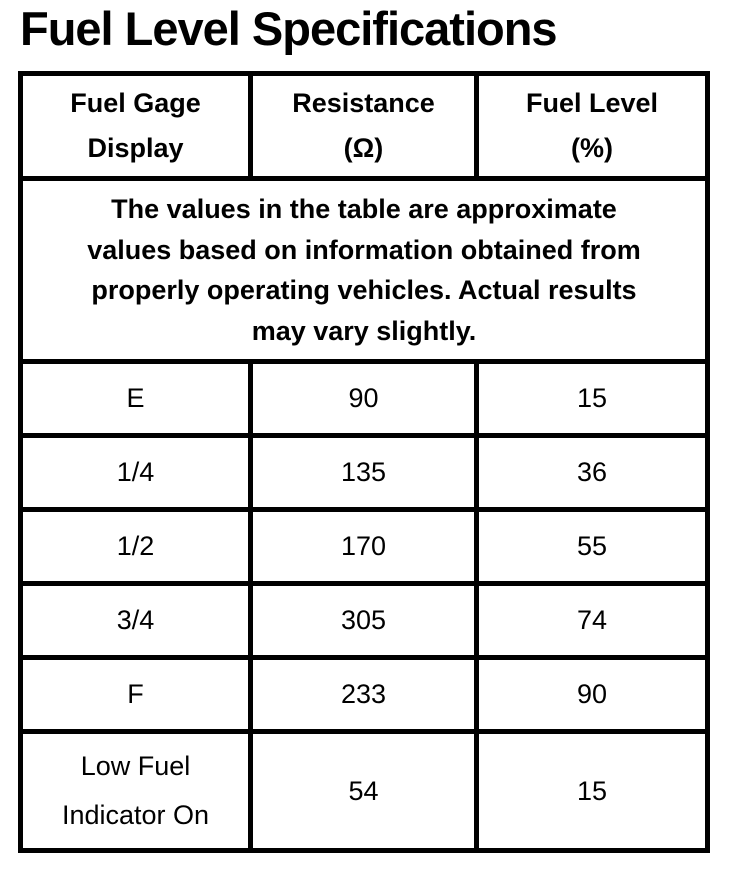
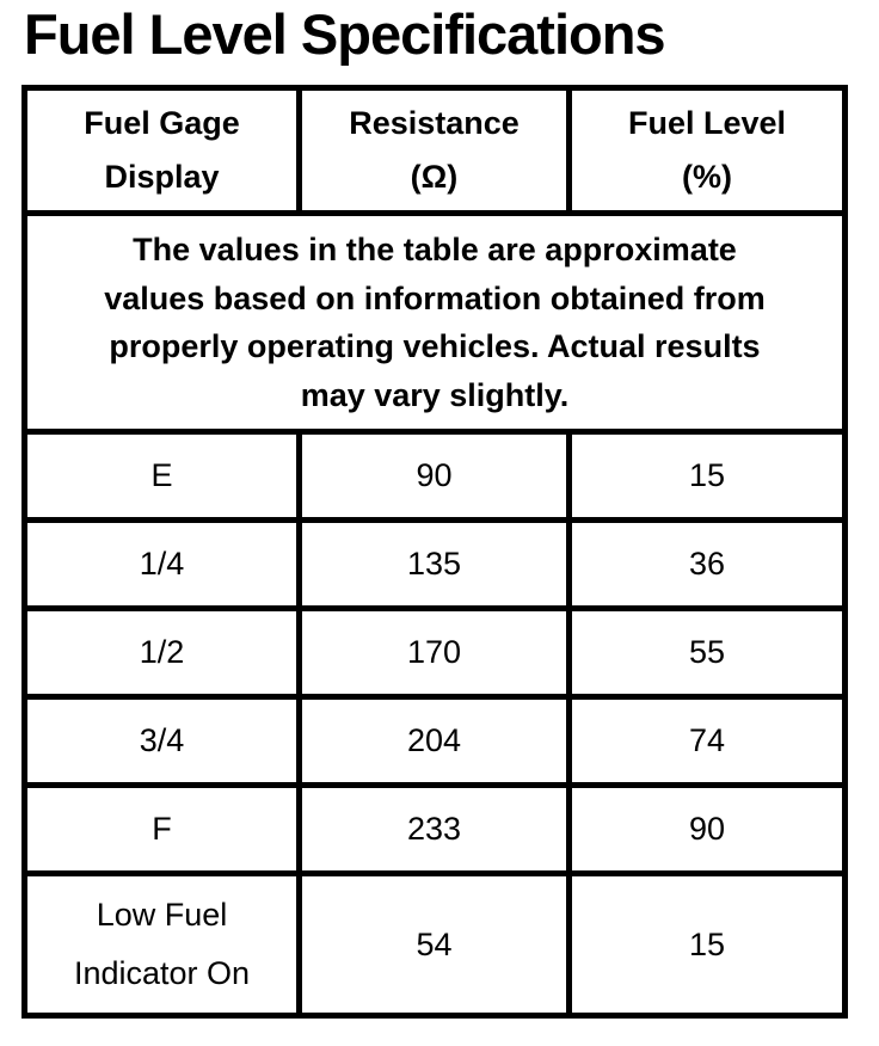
  Fuel Level Specifications
  Fuel Gage Display	Resistance (Ω)	Fuel Level (%)
  The values in the table are approximate values based on information obtained from properly operating vehicles. Actual results may vary slightly.
  E	90	15
  1/4	135	36
  1/2	170	55
- 3/4	305	74
+ 3/4	204	74
  F	233	90
  Low Fuel Indicator On	54	15
